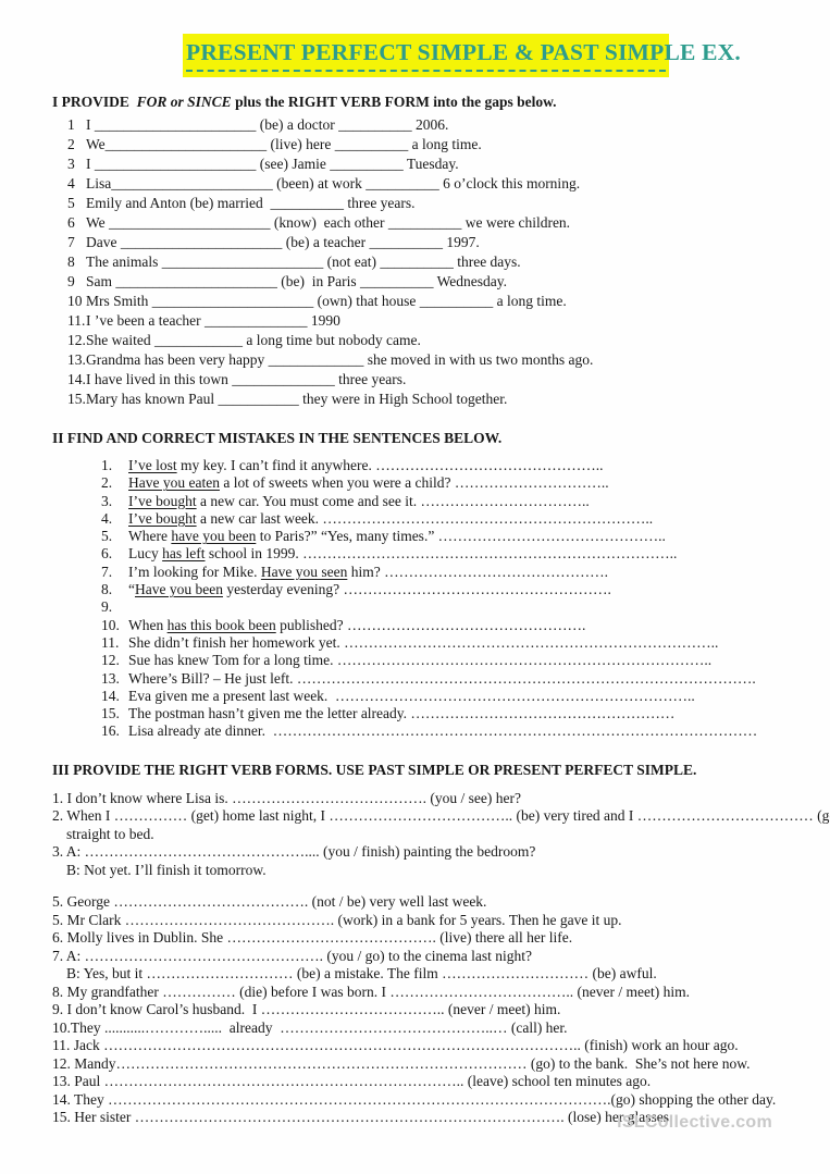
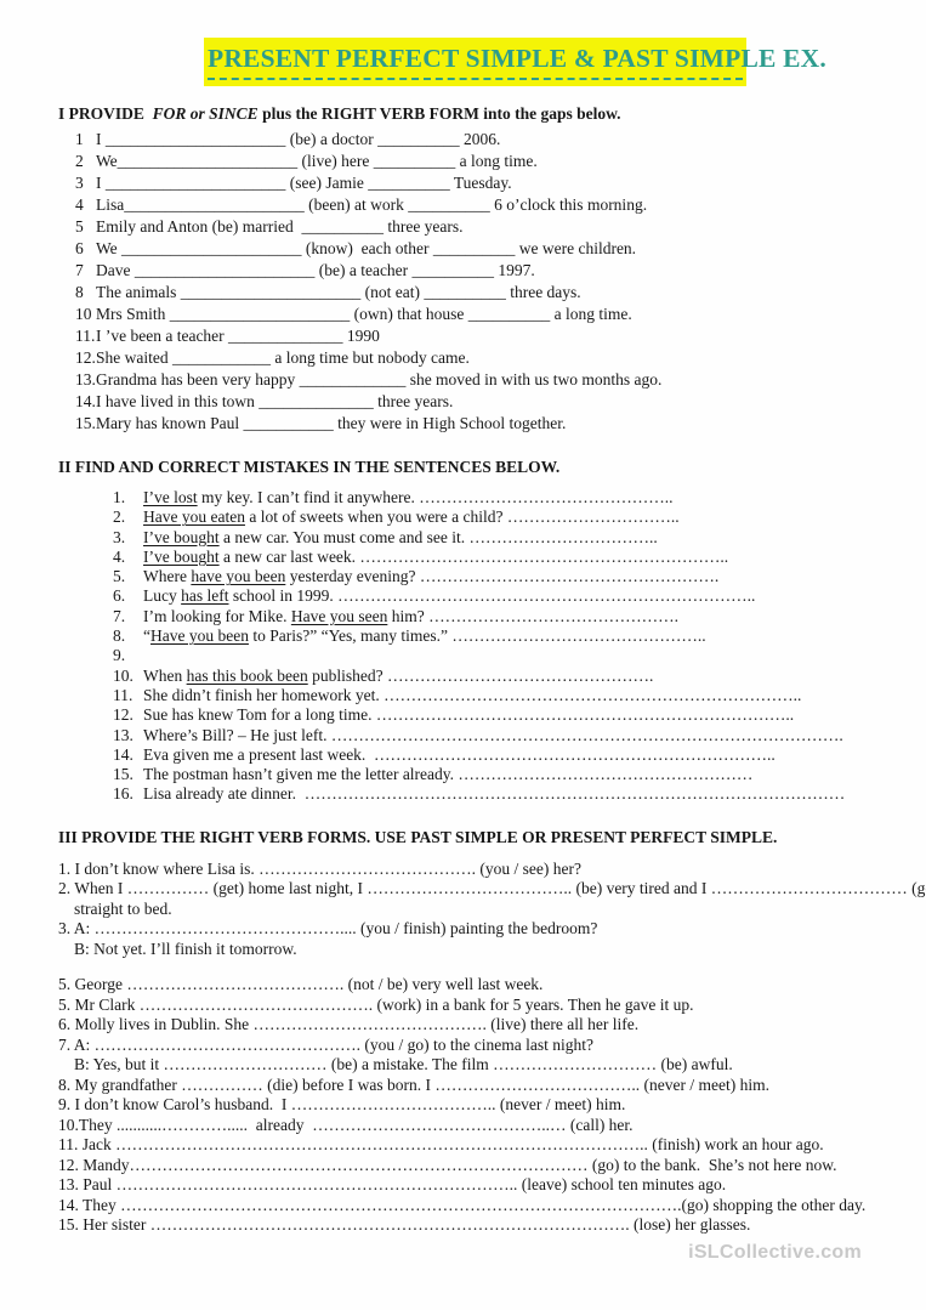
  PRESENT PERFECT SIMPLE & PAST SIMPLE EX.
  I PROVIDE FOR or SINCE plus the RIGHT VERB FORM into the gaps below.
  1
  I ______________________ (be) a doctor __________ 2006.
  2
  We______________________ (live) here __________ a long time.
  3
  I ______________________ (see) Jamie __________ Tuesday.
  4
  Lisa______________________ (been) at work __________ 6 o’clock this morning.
  5
  Emily and Anton (be) married __________ three years.
  6
  We ______________________ (know) each other __________ we were children.
  7
  Dave ______________________ (be) a teacher __________ 1997.
  8
  The animals ______________________ (not eat) __________ three days.
- 9
- Sam ______________________ (be) in Paris __________ Wednesday.
  10
  Mrs Smith ______________________ (own) that house __________ a long time.
  11.
  I ’ve been a teacher ______________ 1990
  12.
  She waited ____________ a long time but nobody came.
  13.
  Grandma has been very happy _____________ she moved in with us two months ago.
  14.
  I have lived in this town ______________ three years.
  15.
  Mary has known Paul ___________ they were in High School together.
  II FIND AND CORRECT MISTAKES IN THE SENTENCES BELOW.
  1.
  I’ve lost my key. I can’t find it anywhere. ………………………………………..
  2.
  Have you eaten a lot of sweets when you were a child? …………………………..
  3.
  I’ve bought a new car. You must come and see it. ……………………………..
  4.
  I’ve bought a new car last week. …………………………………………………………..
  5.
- Where have you been to Paris?” “Yes, many times.” ………………………………………..
+ Where have you been yesterday evening? ……………………………………………….
  6.
  Lucy has left school in 1999. …………………………………………………………………..
  7.
  I’m looking for Mike. Have you seen him? ……………………………………….
  8.
- “Have you been yesterday evening? ……………………………………………….
+ “Have you been to Paris?” “Yes, many times.” ………………………………………..
  9.
  10.
  When has this book been published? ………………………………………….
  11.
  She didn’t finish her homework yet. …………………………………………………………………..
  12.
  Sue has knew Tom for a long time. …………………………………………………………………..
  13.
  Where’s Bill? – He just left. ………………………………………………………………………………….
  14.
  Eva given me a present last week. ………………………………………………………………..
  15.
  The postman hasn’t given me the letter already. ………………………………………………
  16.
  Lisa already ate dinner. ………………………………………………………………………………………
  III PROVIDE THE RIGHT VERB FORMS. USE PAST SIMPLE OR PRESENT PERFECT SIMPLE.
  1. I don’t know where Lisa is. …………………………………. (you / see) her?
  2. When I …………… (get) home last night, I ……………………………….. (be) very tired and I ……………………………… (g
  straight to bed.
  3. A: ……………………………………….... (you / finish) painting the bedroom?
  B: Not yet. I’ll finish it tomorrow.
  5. George …………………………………. (not / be) very well last week.
  5. Mr Clark ……………………………………. (work) in a bank for 5 years. Then he gave it up.
  6. Molly lives in Dublin. She ……………………………………. (live) there all her life.
  7. A: …………………………………………. (you / go) to the cinema last night?
  B: Yes, but it ………………………… (be) a mistake. The film ………………………… (be) awful.
  8. My grandfather …………… (die) before I was born. I ……………………………….. (never / meet) him.
  9. I don’t know Carol’s husband. I ……………………………….. (never / meet) him.
  10.They ...........…………..... already ……………………………………..… (call) her.
  11. Jack …………………………………………………………………………………….. (finish) work an hour ago.
  12. Mandy………………………………………………………………………… (go) to the bank. She’s not here now.
  13. Paul ……………………………………………………………….. (leave) school ten minutes ago.
  14. They ………………………………………………………………………………………….(go) shopping the other day.
  15. Her sister ……………………………………………………………………………. (lose) her glasses.
  iSLCollective.com
